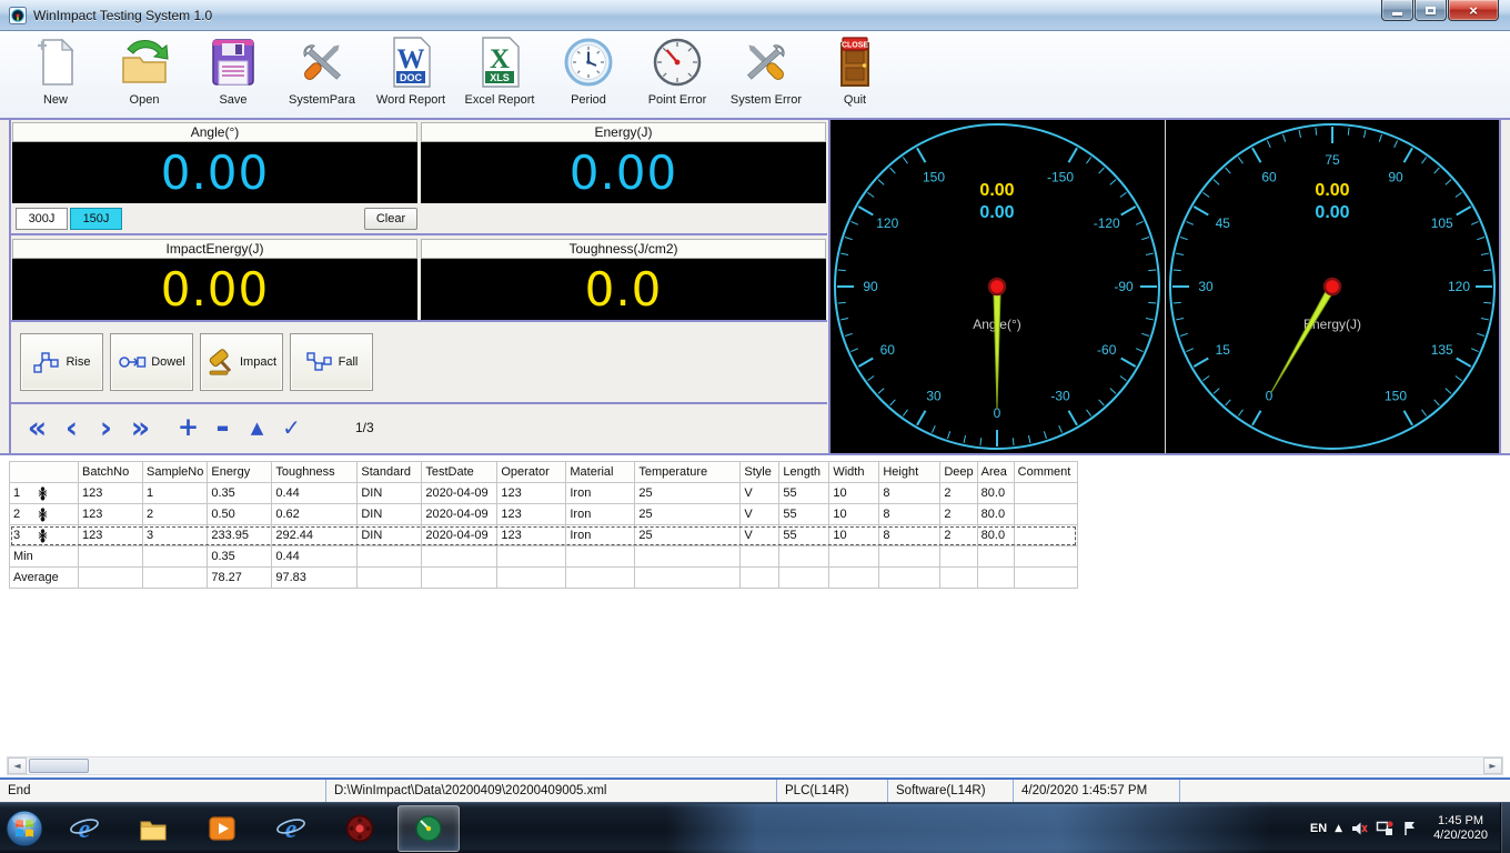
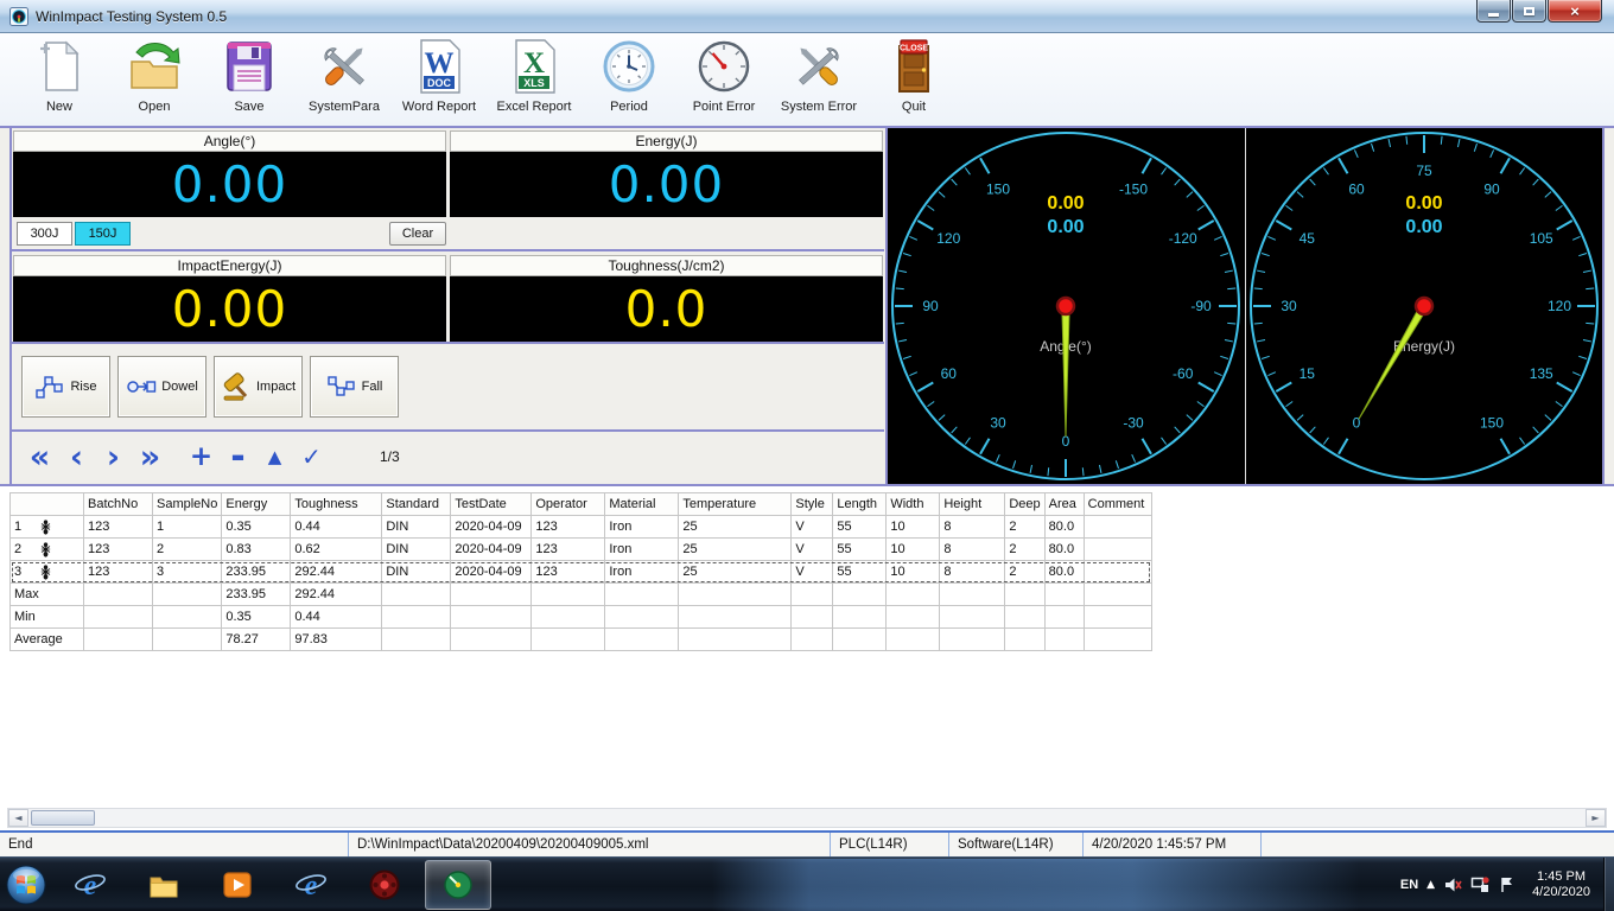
- WinImpact Testing System 1.0
+ WinImpact Testing System 0.5
  ×
  New
  Open
  Save
  SystemPara
  W
  DOC
  Word Report
  X
  XLS
  Excel Report
  Period
  Point Error
  System Error
  Quit
  Angle(°)
  0.00
  Energy(J)
  0.00
  300J
  150J
  Clear
  ImpactEnergy(J)
  0.00
  Toughness(J/cm2)
  0.0
  Rise
  Dowel
  Impact
  Fall
  «
  ‹
  ›
  »
  +
  ▬
  ▲
  ✓
  1/3
  -150
  -120
  -90
  -60
  -30
  0
  30
  60
  90
  120
  150
  0.00
  0.00
  Ange(°)
  0
  15
  30
  45
  60
  75
  90
  105
  120
  135
  150
  0.00
  0.00
  nergy(J)
  	BatchNo	SampleNo	Energy	Toughness	Standard	TestDate	Operator	Material	Temperature	Style	Length	Width	Height	Deep	Area	Comment
  1	123	1	0.35	0.44	DIN	2020-04-09	123	Iron	25	V	55	10	8	2	80.0
- 2	123	2	0.50	0.62	DIN	2020-04-09	123	Iron	25	V	55	10	8	2	80.0
+ 2	123	2	0.83	0.62	DIN	2020-04-09	123	Iron	25	V	55	10	8	2	80.0
  3	123	3	233.95	292.44	DIN	2020-04-09	123	Iron	25	V	55	10	8	2	80.0
+ Max			233.95	292.44
  Min			0.35	0.44
  Average			78.27	97.83
  ◄
  ►
  End
  D:\WinImpact\Data\20200409\20200409005.xml
  PLC(L14R)
  Software(L14R)
  4/20/2020 1:45:57 PM
  e
  e
  EN
  ▲
  1:45 PM
  4/20/2020
